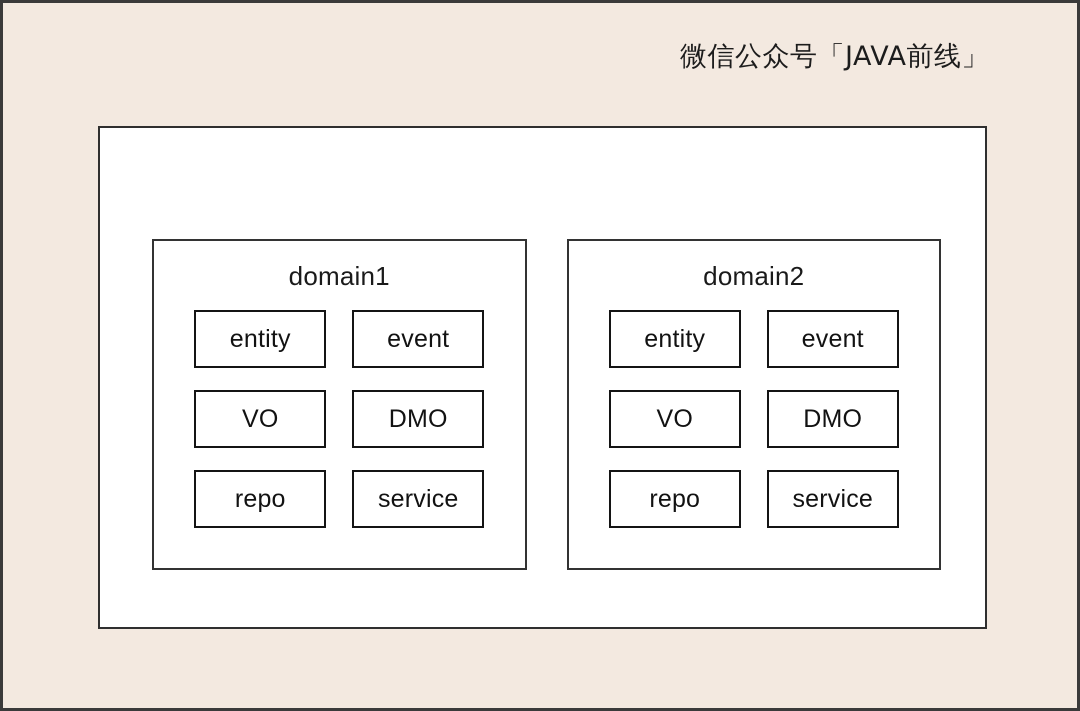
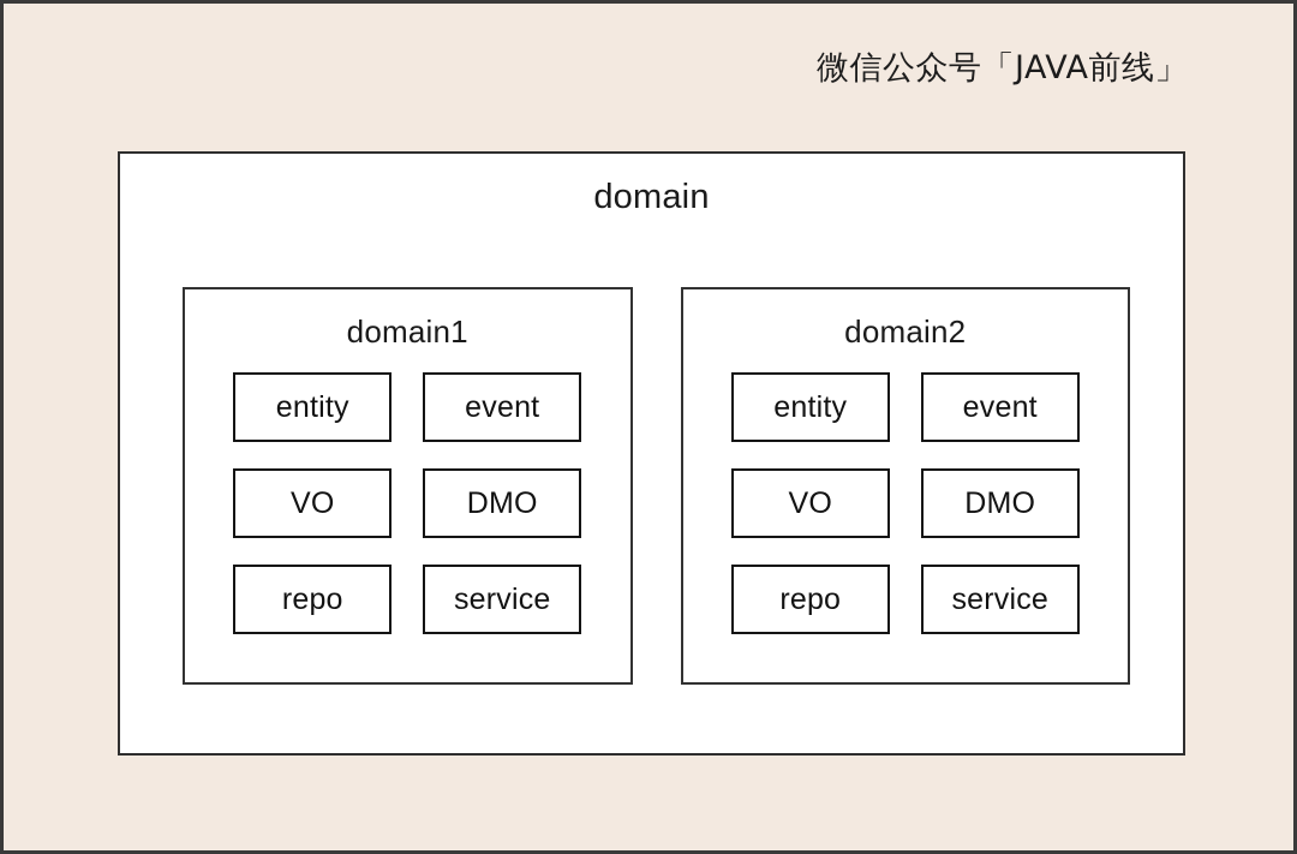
  微信公众号「JAVA前线」
+ domain
  domain1
  entity
  event
  VO
  DMO
  repo
  service
  domain2
  entity
  event
  VO
  DMO
  repo
  service
